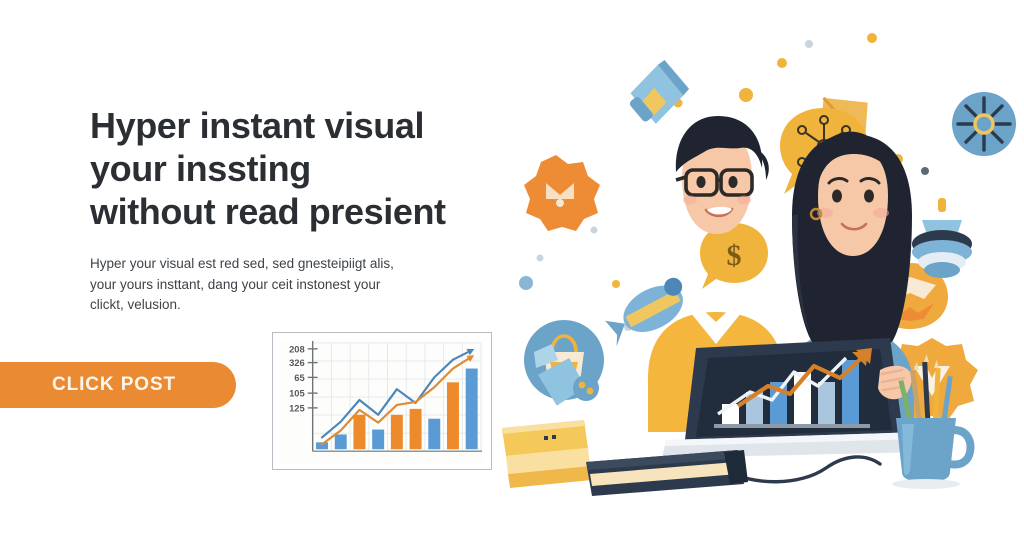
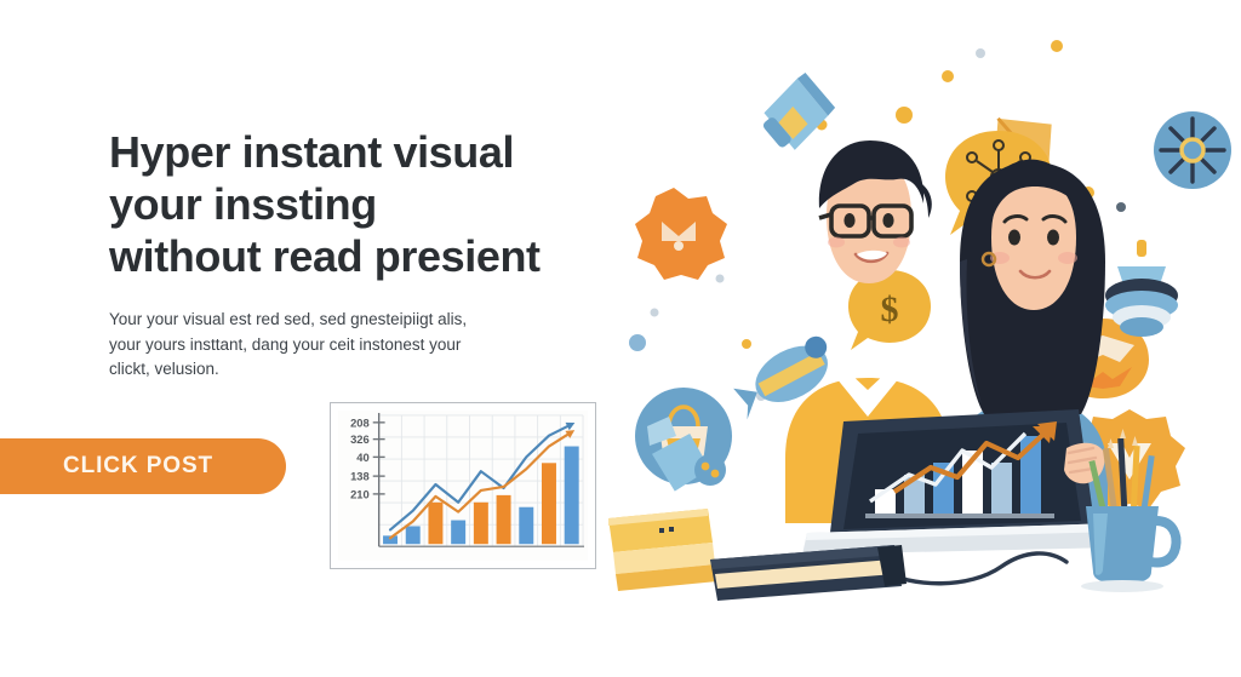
  Hyper instant visual
  your inssting
  without read presient
- Hyper your visual est red sed, sed gnesteipiigt alis,
+ Your your visual est red sed, sed gnesteipiigt alis,
  your yours insttant, dang your ceit instonest your
  clickt, velusion.
  CLICK POST
  208
  326
- 65
+ 40
- 105
+ 138
- 125
+ 210
  $
